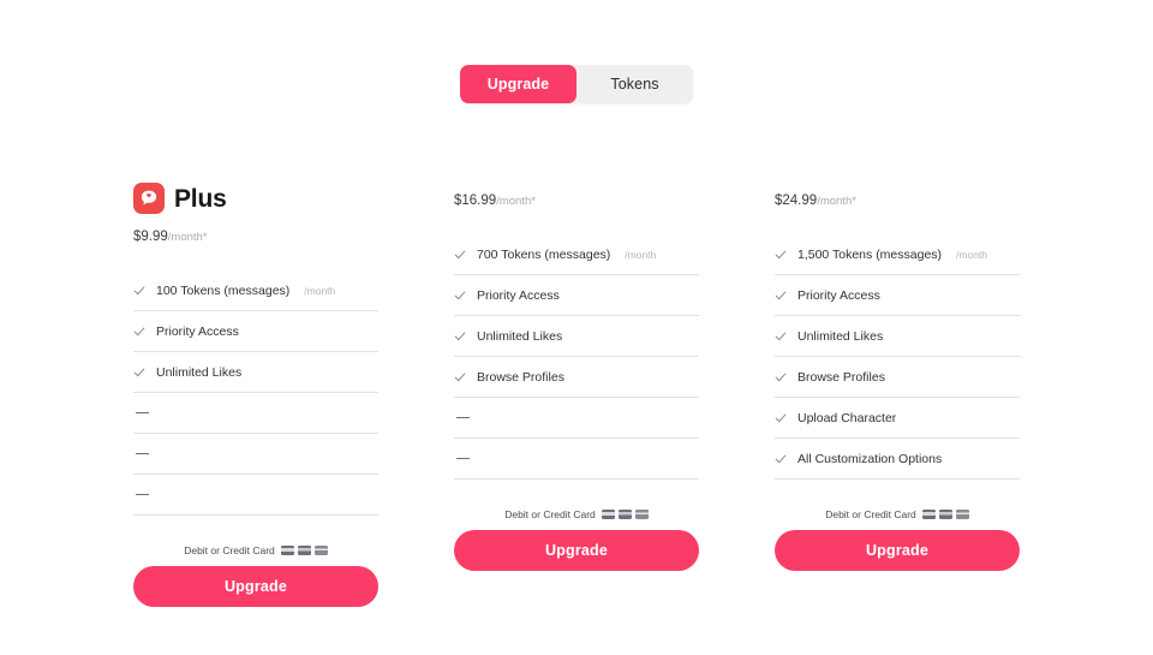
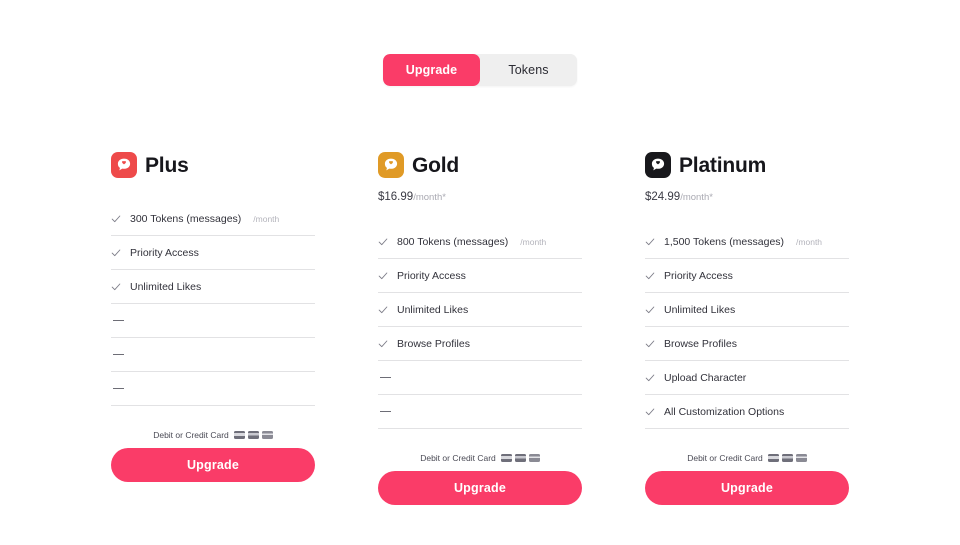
  Upgrade
  Tokens
  Plus
- $9.99/month*
- 100 Tokens (messages)
+ 300 Tokens (messages)
  /month
  Priority Access
  Unlimited Likes
  Debit or Credit Card
  Upgrade
+ Gold
  $16.99/month*
- 700 Tokens (messages)
+ 800 Tokens (messages)
  /month
  Priority Access
  Unlimited Likes
  Browse Profiles
  Debit or Credit Card
  Upgrade
+ Platinum
  $24.99/month*
  1,500 Tokens (messages)
  /month
  Priority Access
  Unlimited Likes
  Browse Profiles
  Upload Character
  All Customization Options
  Debit or Credit Card
  Upgrade
